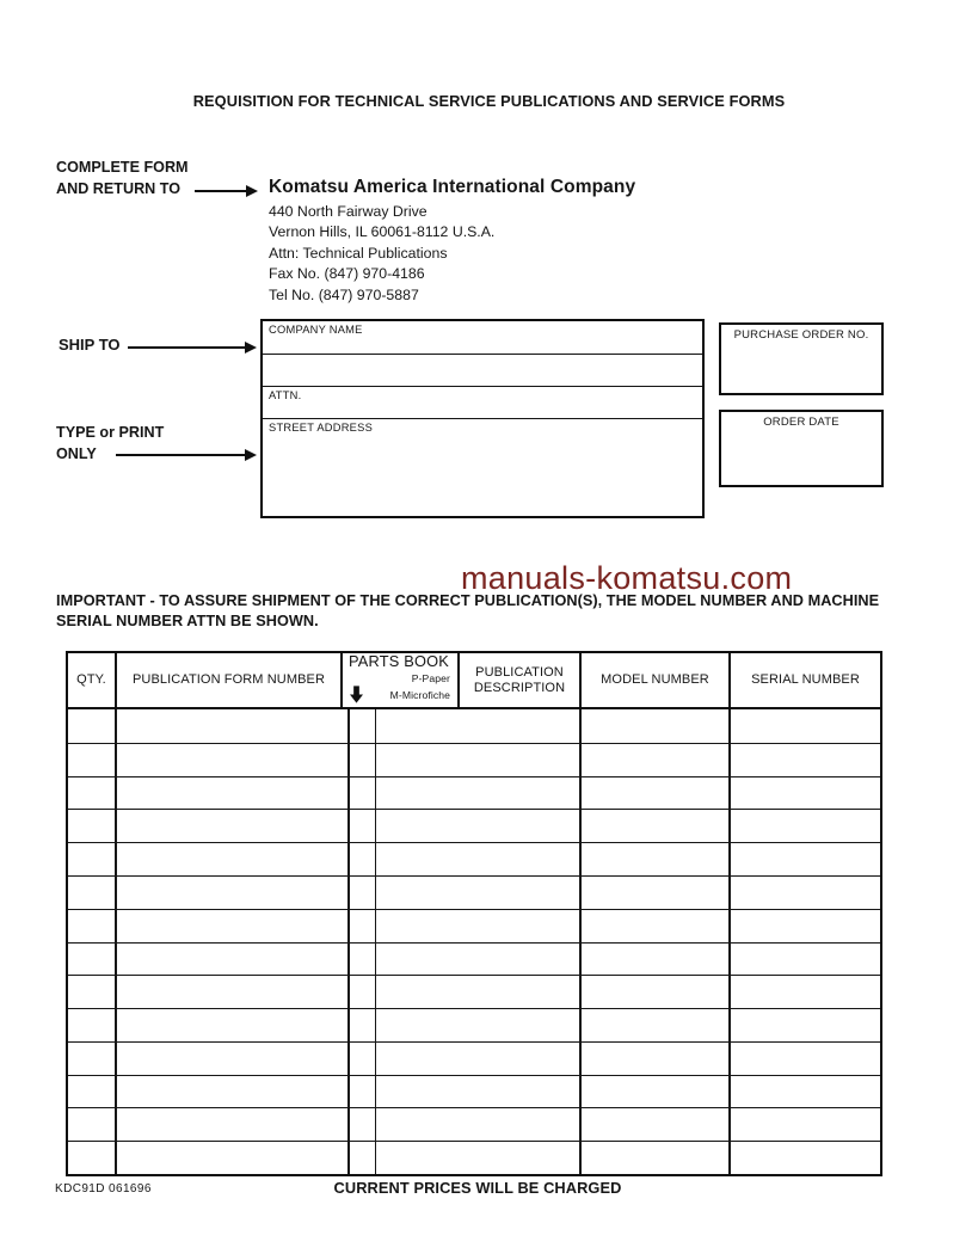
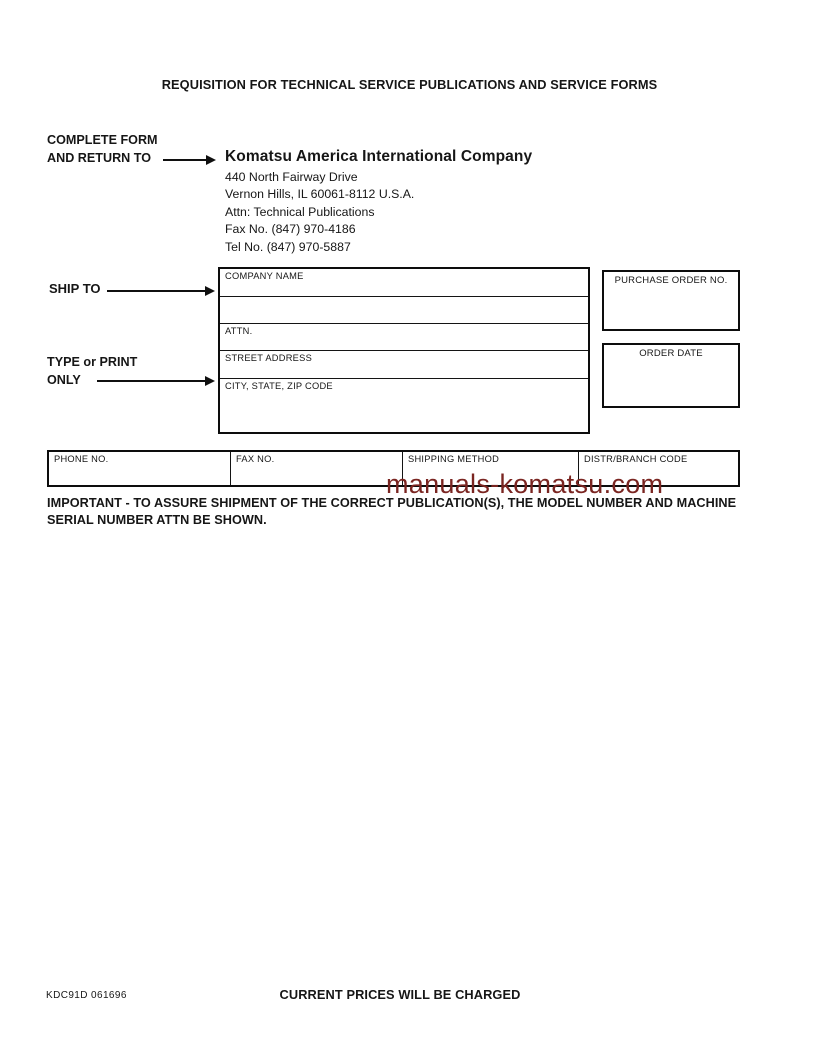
  REQUISITION FOR TECHNICAL SERVICE PUBLICATIONS AND SERVICE FORMS
  COMPLETE FORM
  AND RETURN TO
  Komatsu America International Company
  440 North Fairway Drive
  Vernon Hills, IL 60061-8112 U.S.A.
  Attn: Technical Publications
  Fax No. (847) 970-4186
  Tel No. (847) 970-5887
  SHIP TO
  TYPE or PRINT
  ONLY
  COMPANY NAME
  ATTN.
  STREET ADDRESS
+ CITY, STATE, ZIP CODE
  PURCHASE ORDER NO.
  ORDER DATE
+ PHONE NO.
+ FAX NO.
+ SHIPPING METHOD
+ DISTR/BRANCH CODE
  manuals-komatsu.com
  IMPORTANT - TO ASSURE SHIPMENT OF THE CORRECT PUBLICATION(S), THE MODEL NUMBER AND MACHINE
  SERIAL NUMBER ATTN BE SHOWN.
- QTY.
- PUBLICATION FORM NUMBER
- PARTS BOOK
- P-Paper
- M-Microfiche
- PUBLICATION DESCRIPTION
- MODEL NUMBER
- SERIAL NUMBER
  KDC91D 061696
  CURRENT PRICES WILL BE CHARGED
